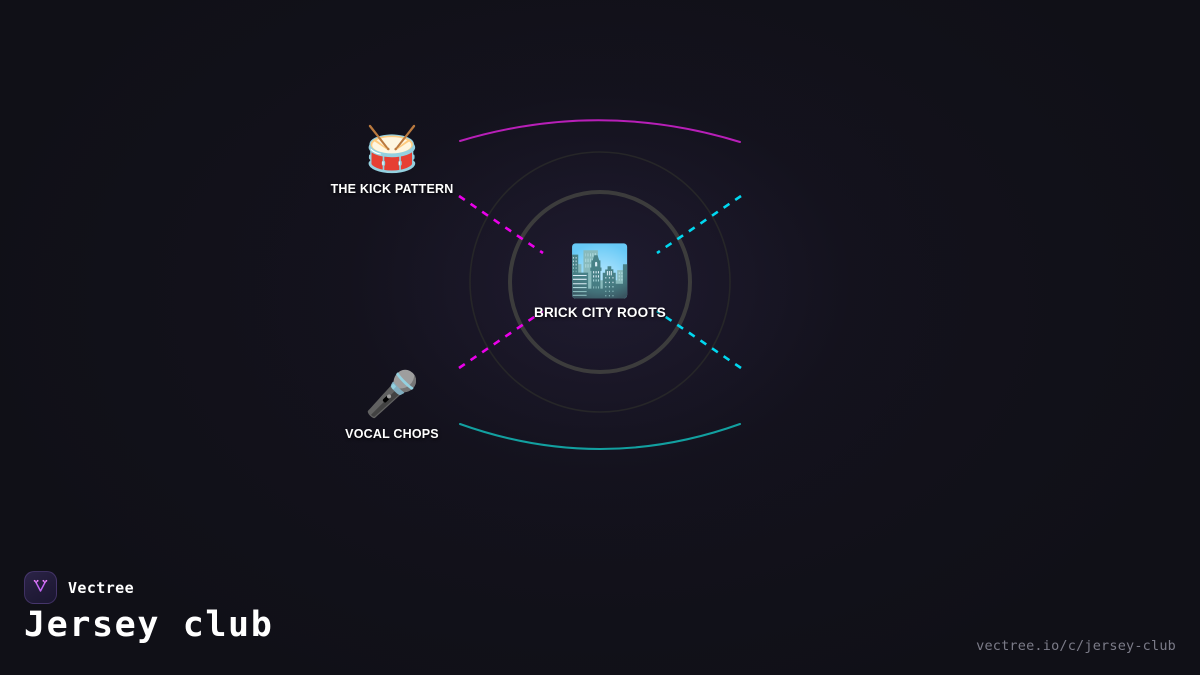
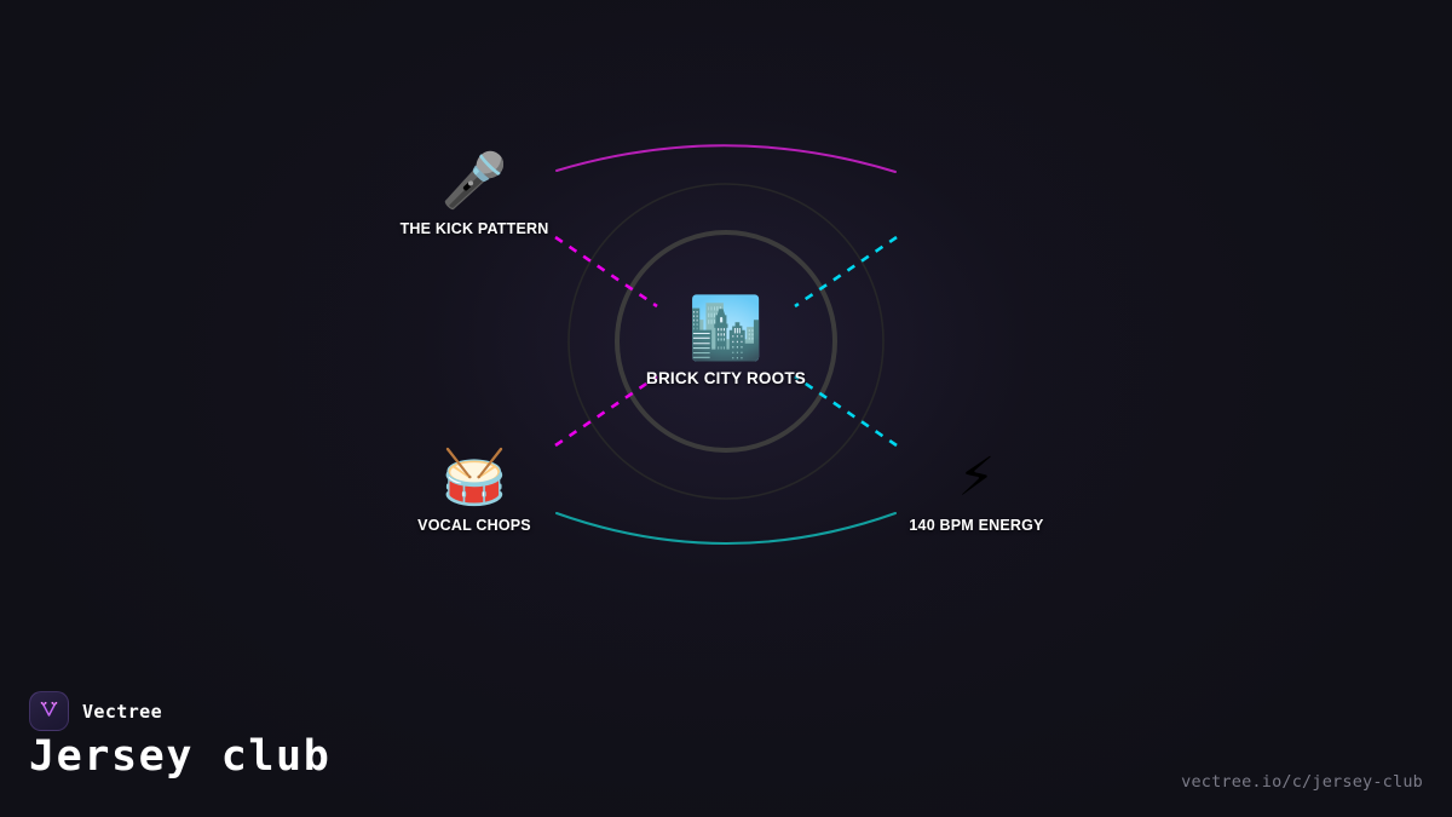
  🏙️
  BRICK CITY ROOTS
- 🥁
+ 🎤
  THE KICK PATTERN
- 🎤
+ 🥁
  VOCAL CHOPS
+ ⚡
+ 140 BPM ENERGY
  Vectree
  Jersey club
  vectree.io/c/jersey-club
